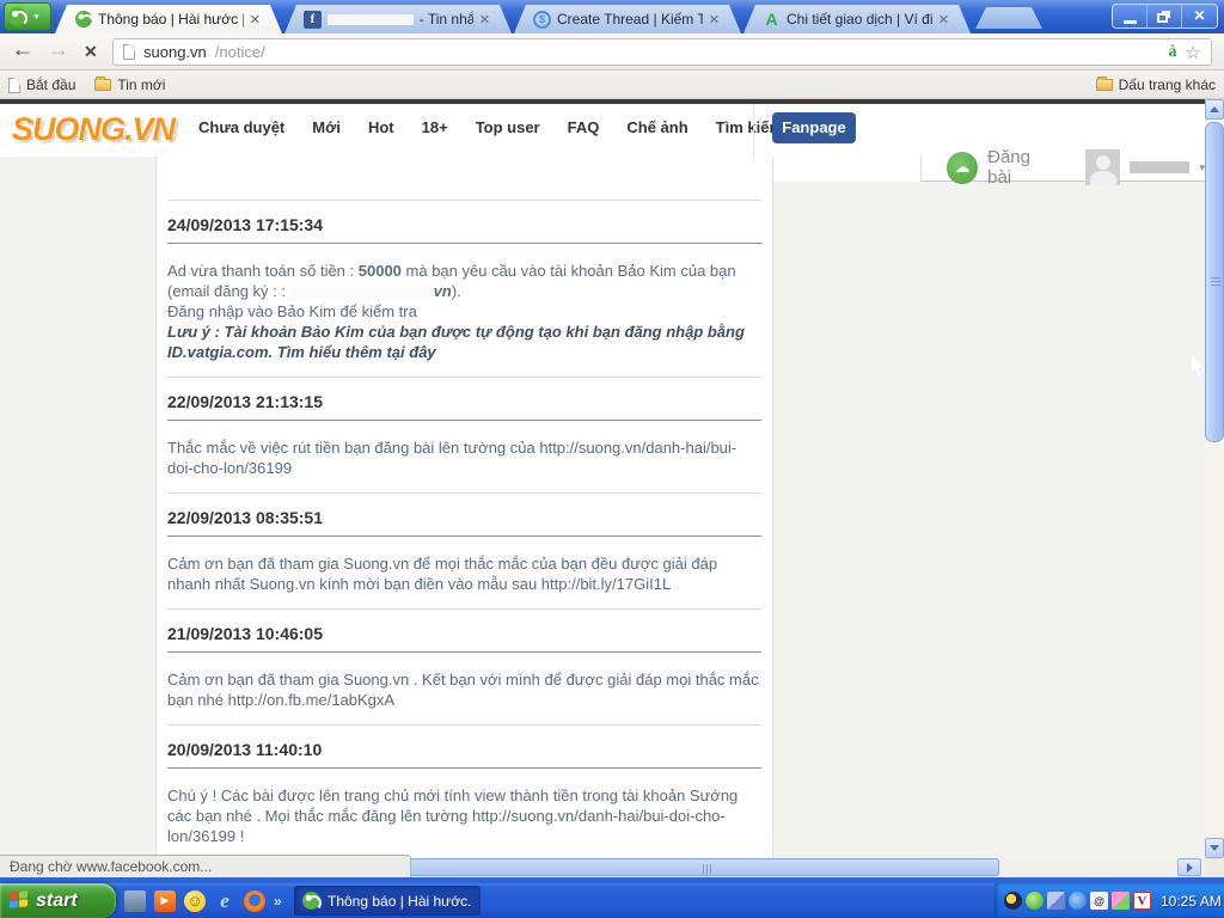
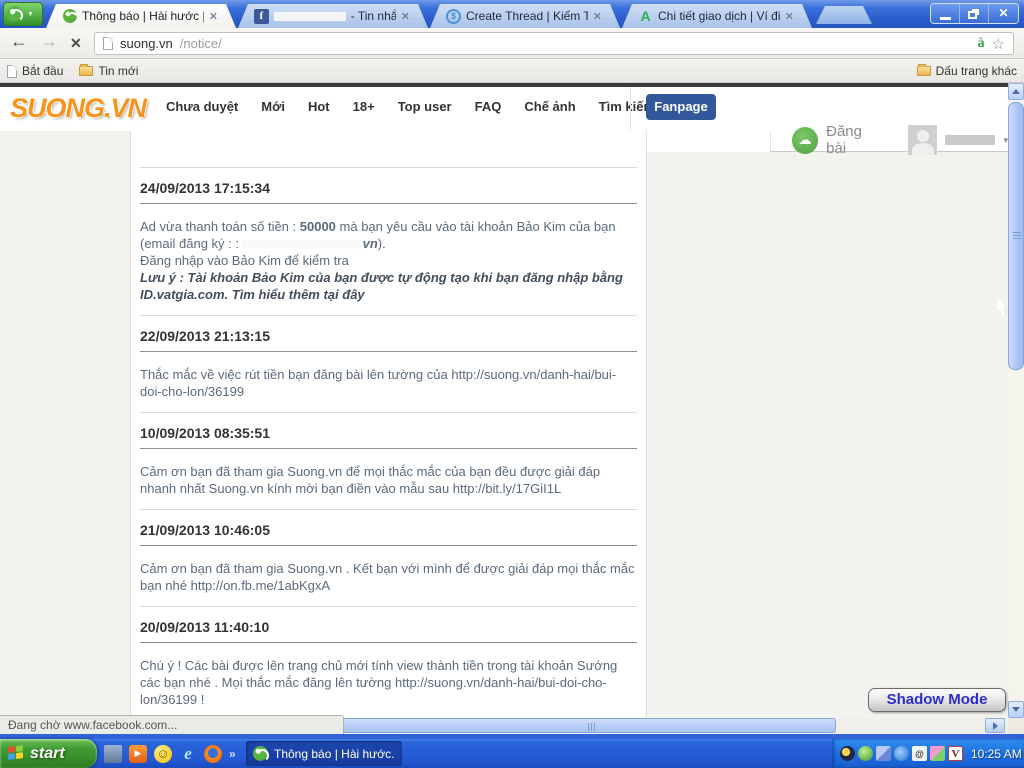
  Thông báo | Hài hước
  ✕
  f
  - Tin nhắ
  ✕
  $
  Create Thread | Kiếm T
  ✕
  A
  Chi tiết giao dịch | Ví đi
  ✕
  ✕
  ←
  →
  ✕
  suong.vn
  /notice/
  à
  ☆
  Bắt đầu
  Tin mới
  Dấu trang khác
  SUONG.VN
  Chưa duyệt
  Mới
  Hot
  18+
  Top user
  FAQ
  Chế ảnh
  Tìm kiế
  Fanpage
  ☁
  Đăng bài
  ▾
  24/09/2013 17:15:34
  Ad vừa thanh toán số tiền : 50000 mà bạn yêu cầu vào tài khoản Bảo Kim của bạn (email đăng ký : : vn).
  Đăng nhập vào Bảo Kim để kiểm tra
  Lưu ý : Tài khoản Bảo Kim của bạn được tự động tạo khi bạn đăng nhập bằng ID.vatgia.com. Tìm hiểu thêm tại đây
  22/09/2013 21:13:15
  Thắc mắc về việc rút tiền bạn đăng bài lên tường của http://suong.vn/danh-hai/bui-doi-cho-lon/36199
- 22/09/2013 08:35:51
+ 10/09/2013 08:35:51
  Cảm ơn bạn đã tham gia Suong.vn để mọi thắc mắc của bạn đều được giải đáp nhanh nhất Suong.vn kính mời bạn điền vào mẫu sau http://bit.ly/17GiI1L
  21/09/2013 10:46:05
  Cảm ơn bạn đã tham gia Suong.vn . Kết bạn với mình để được giải đáp mọi thắc mắc bạn nhé http://on.fb.me/1abKgxA
  20/09/2013 11:40:10
  Chú ý ! Các bài được lên trang chủ mới tính view thành tiền trong tài khoản Sướng các bạn nhé . Mọi thắc mắc đăng lên tường http://suong.vn/danh-hai/bui-doi-cho-lon/36199 !
  Đang chờ www.facebook.com...
+ Shadow Mode
  start
  ▶
  ☺
  e
  »
  Thông báo | Hài hước.
  @
  V
  10:25 AM
